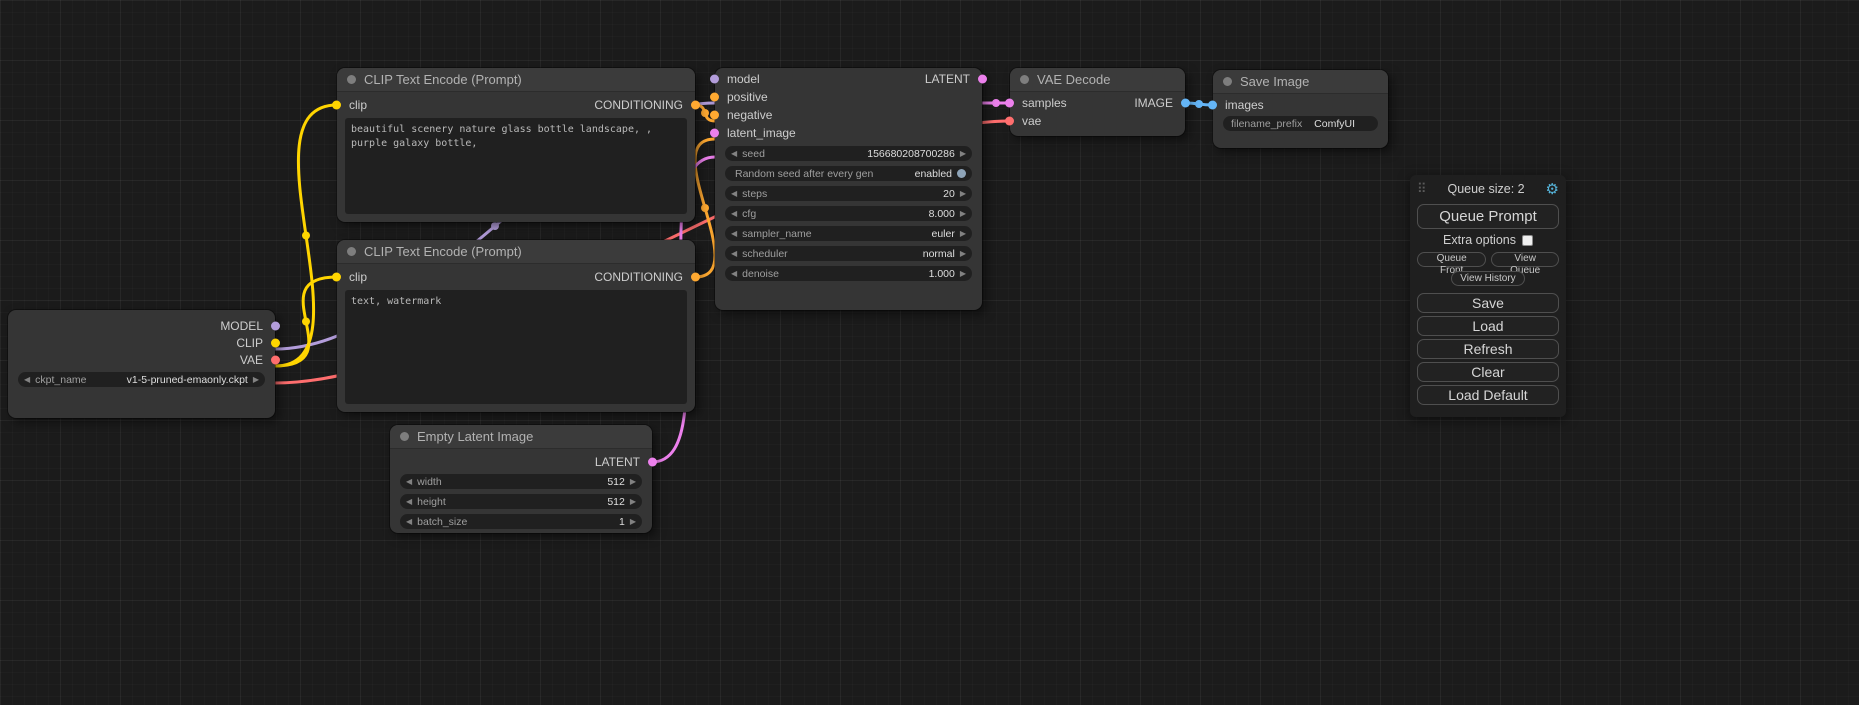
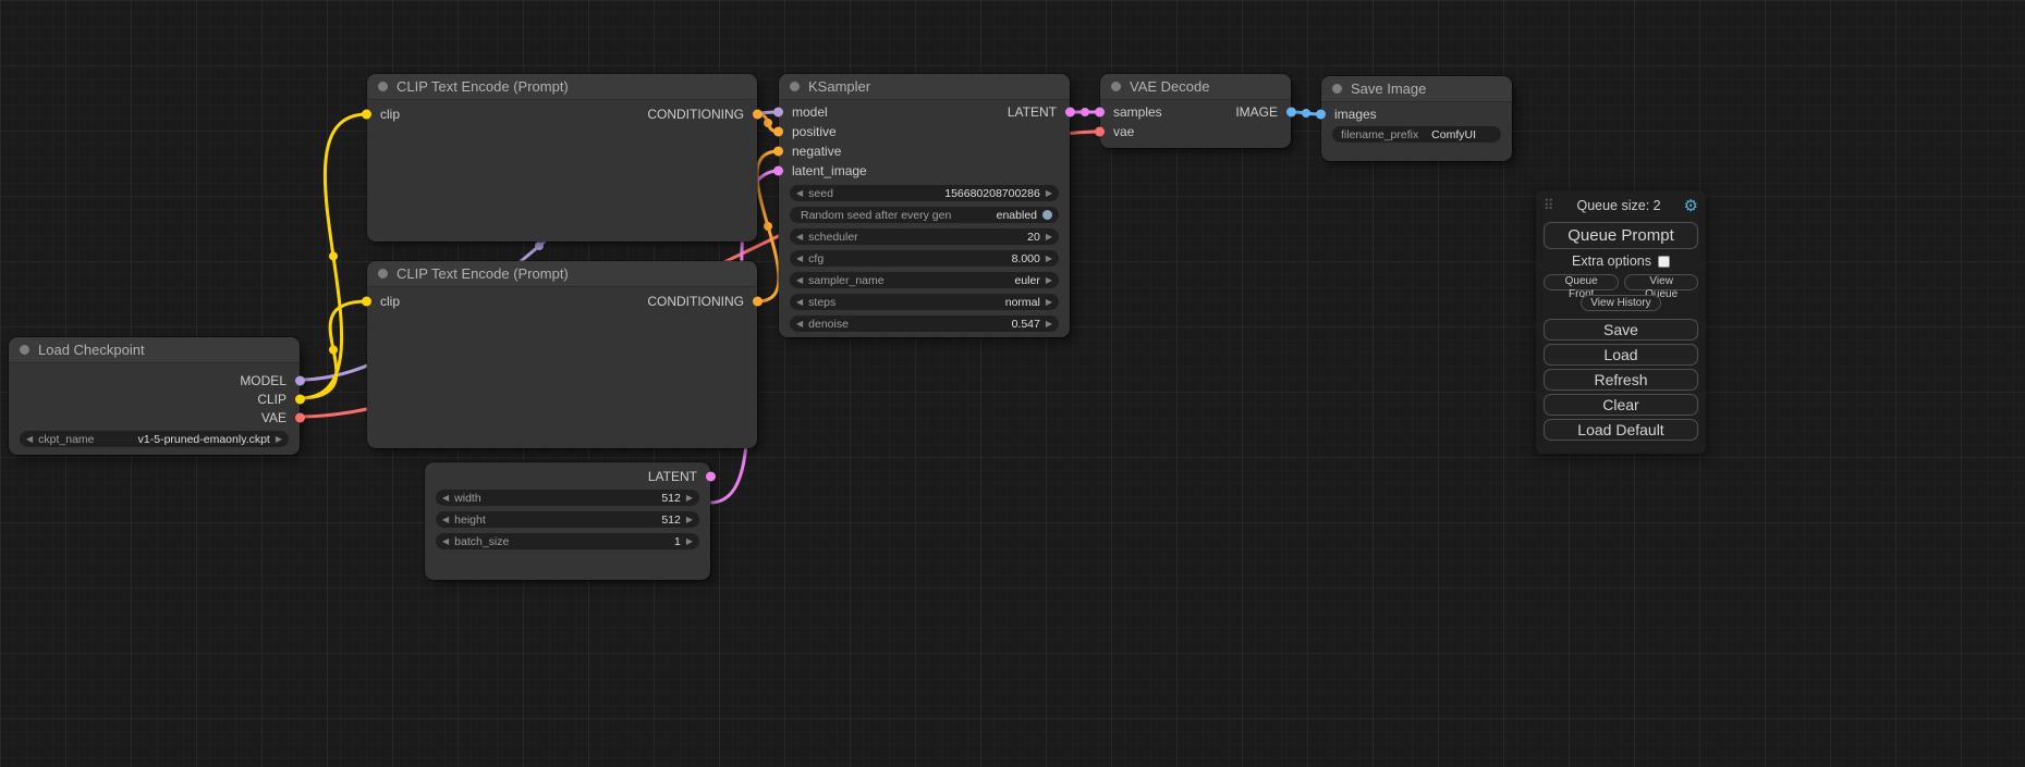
+ Load Checkpoint
  MODEL
  CLIP
  VAE
  ◀
  ckpt_name
  v1-5-pruned-emaonly.ckpt
  ▶
  CLIP Text Encode (Prompt)
  clip
  CONDITIONING
- beautiful scenery nature glass bottle landscape, , purple galaxy bottle,
  CLIP Text Encode (Prompt)
  clip
  CONDITIONING
- text, watermark
- Empty Latent Image
  LATENT
  ◀
  width
  512
  ▶
  ◀
  height
  512
  ▶
  ◀
  batch_size
  1
  ▶
+ KSampler
  model
  LATENT
  positive
  negative
  latent_image
  ◀
  seed
  156680208700286
  ▶
  Random seed after every gen
  enabled
  ◀
- steps
+ scheduler
  20
  ▶
  ◀
  cfg
  8.000
  ▶
  ◀
  sampler_name
  euler
  ▶
  ◀
- scheduler
+ steps
  normal
  ▶
  ◀
  denoise
- 1.000
+ 0.547
  ▶
  VAE Decode
  samples
  IMAGE
  vae
  Save Image
  images
  filename_prefix
  ComfyUI
  ⠿
  Queue size: 2
  ⚙
  Queue Prompt
  Extra options
  Queue Fro
  View ueue
  View History
  Save
  Load
  Refresh
  Clear
  Load Default
